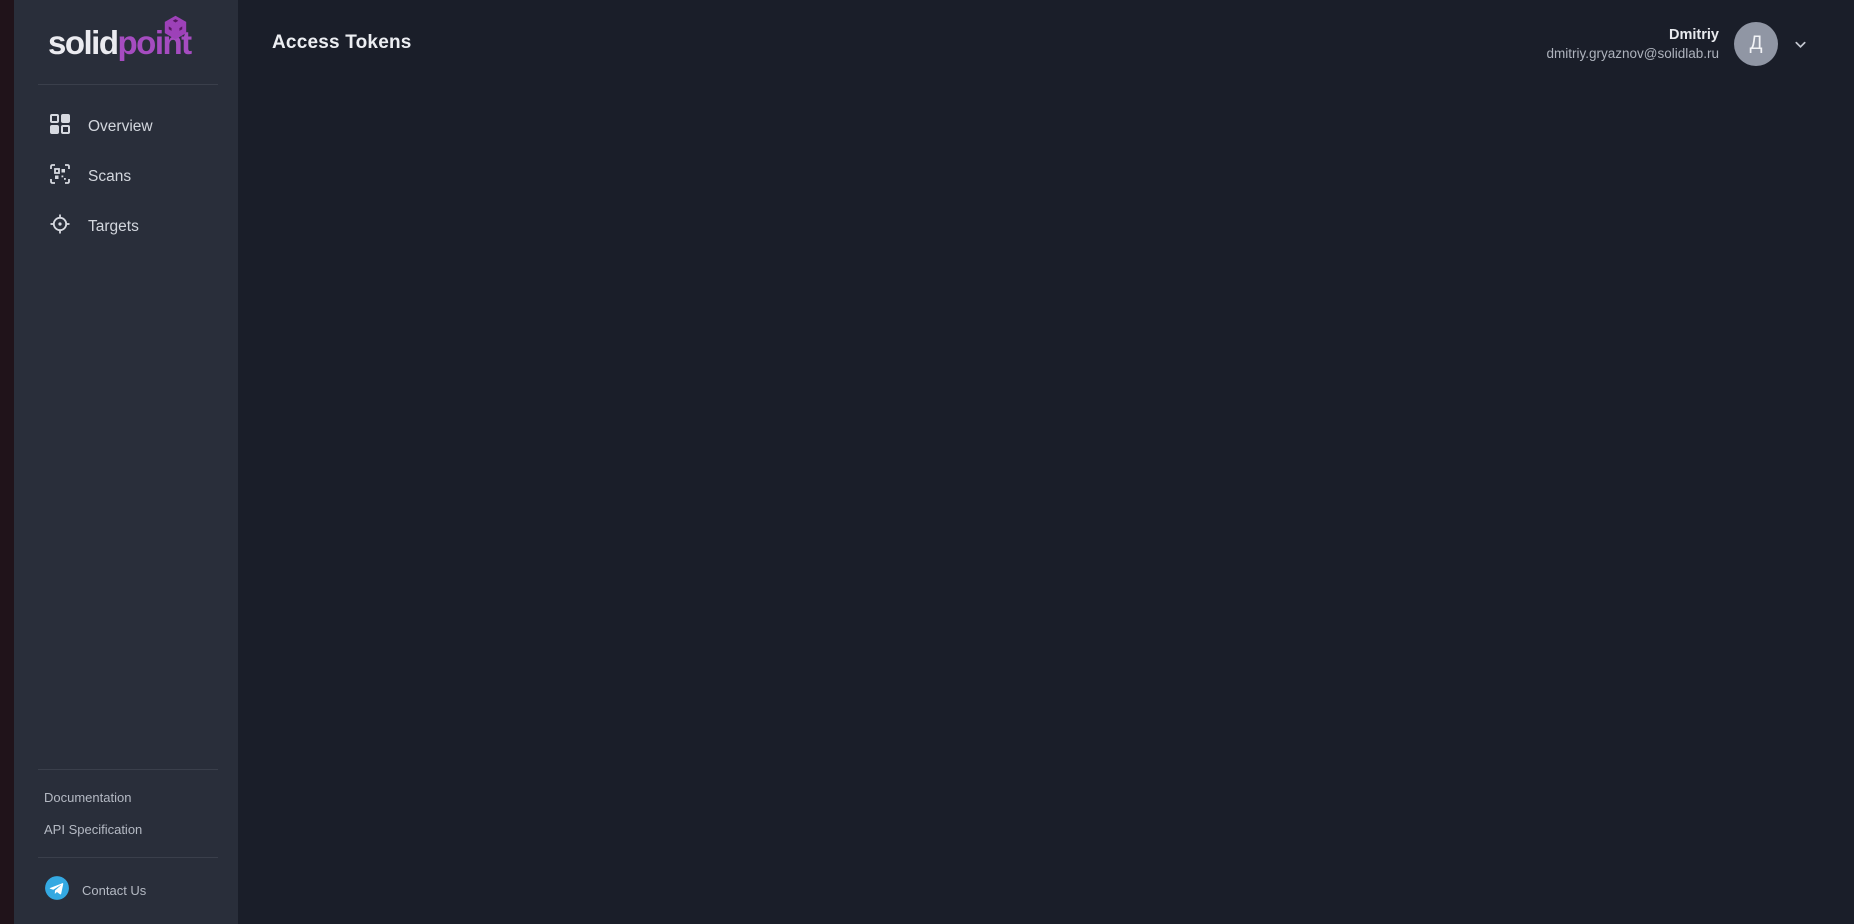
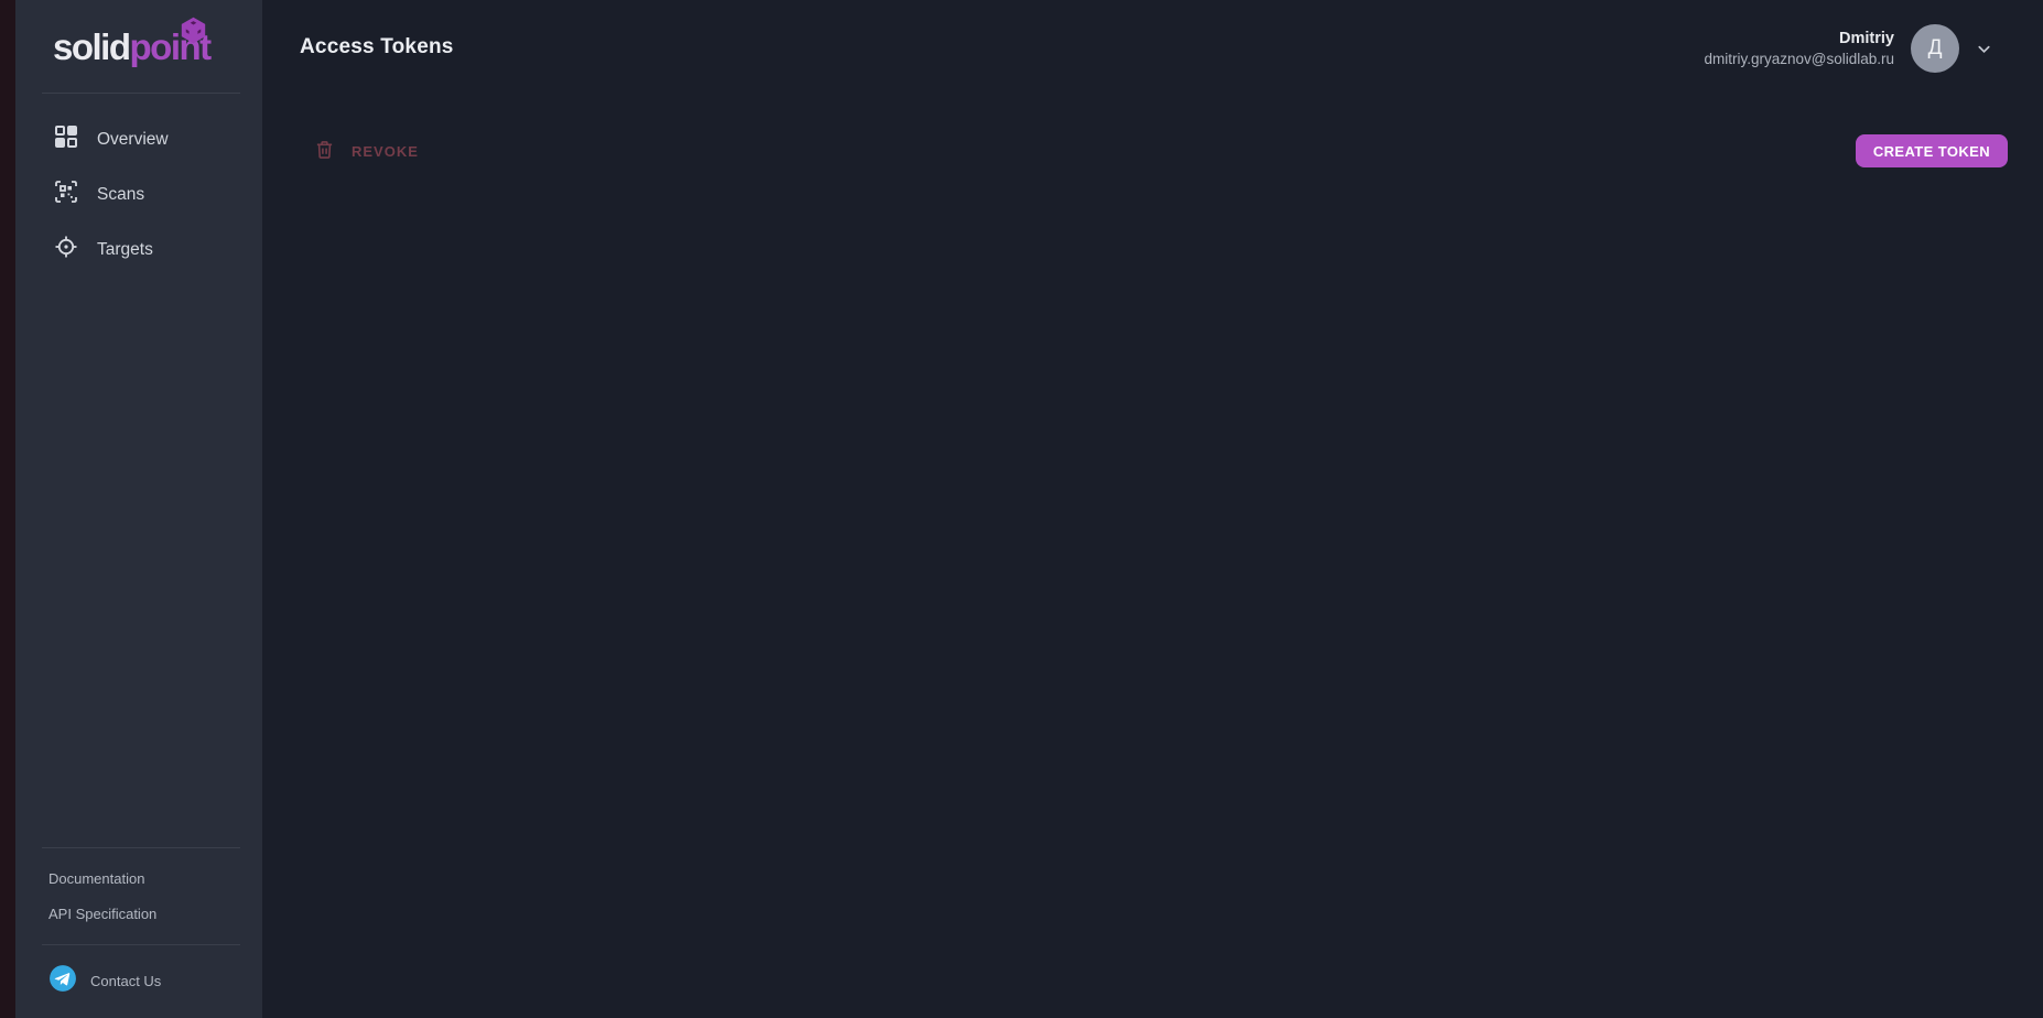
  solidpoint
  Overview
  Scans
  Targets
  Documentation
  API Specification
  Contact Us
  Access Tokens
  Dmitriy
  dmitriy.gryaznov@solidlab.ru
  Д
+ REVOKE
+ CREATE TOKEN
